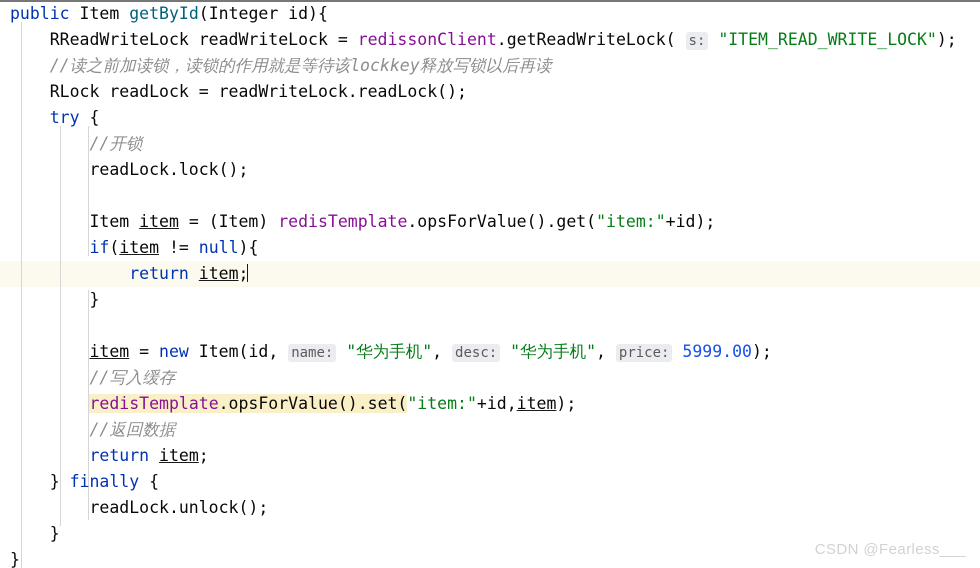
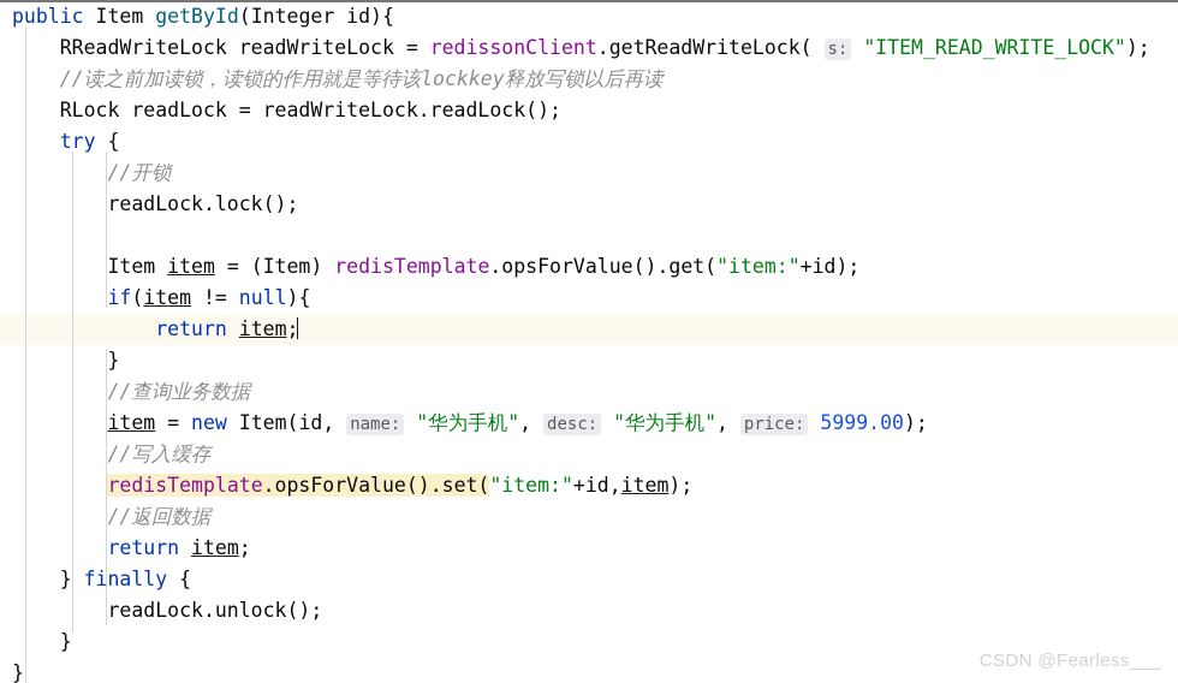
  public Item getById(Integer id){
  RReadWriteLock readWriteLock = redissonClient.getReadWriteLock( s: "ITEM_READ_WRITE_LOCK");
  //读之前加读锁，读锁的作用就是等待该lockkey释放写锁以后再读
  RLock readLock = readWriteLock.readLock();
  try {
  //开锁
  readLock.lock();
  Item item = (Item) redisTemplate.opsForValue().get("item:"+id);
  if(item != null){
  return item;
  }
+ //查询业务数据
  item = new Item(id, name: "华为手机", desc: "华为手机", price: 5999.00);
  //写入缓存
  redisTemplate.opsForValue().set("item:"+id,item);
  //返回数据
  return item;
  } finally {
  readLock.unlock();
  }
  }
  CSDN @Fearless___
